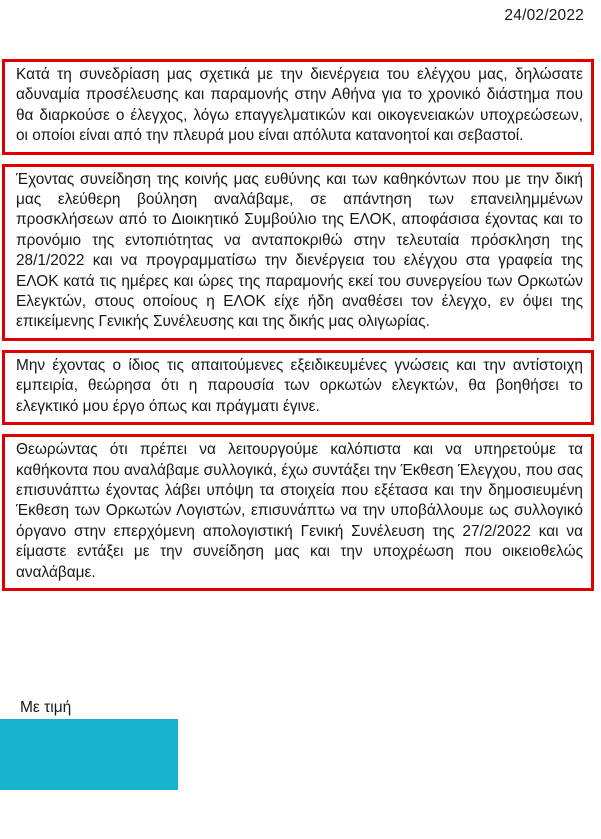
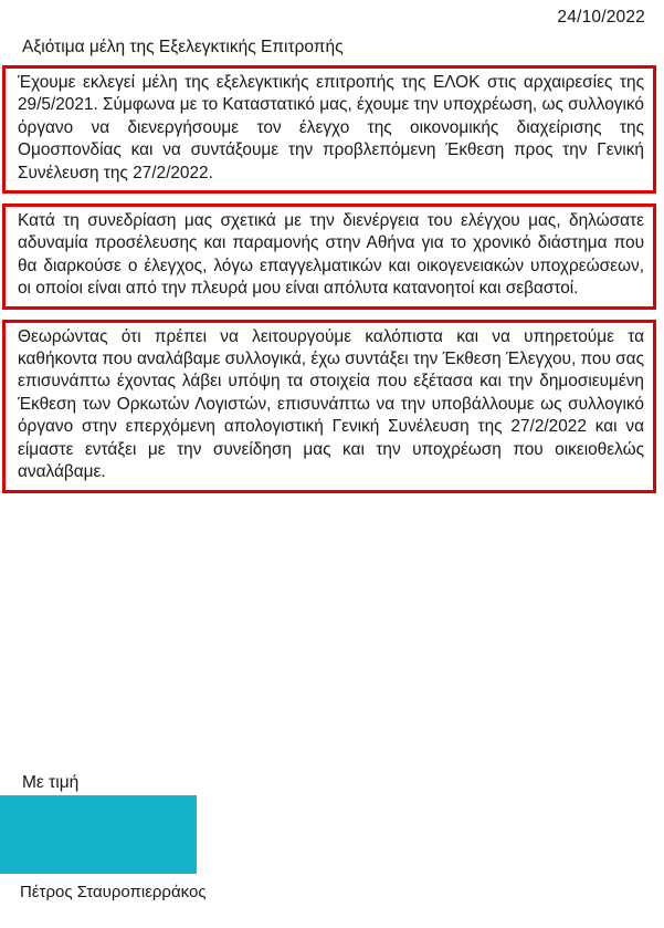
- 24/02/2022
+ 24/10/2022
+ Αξιότιμα μέλη της Εξελεγκτικής Επιτροπής
+ Έχουμε εκλεγεί μέλη της εξελεγκτικής επιτροπής της ΕΛΟΚ στις αρχαιρεσίες της 29/5/2021. Σύμφωνα με το Καταστατικό μας, έχουμε την υποχρέωση, ως συλλογικό όργανο να διενεργήσουμε τον έλεγχο της οικονομικής διαχείρισης της Ομοσπονδίας και να συντάξουμε την προβλεπόμενη Έκθεση προς την Γενική Συνέλευση της 27/2/2022.
  Κατά τη συνεδρίαση μας σχετικά με την διενέργεια του ελέγχου μας, δηλώσατε αδυναμία προσέλευσης και παραμονής στην Αθήνα για το χρονικό διάστημα που θα διαρκούσε ο έλεγχος, λόγω επαγγελματικών και οικογενειακών υποχρεώσεων, οι οποίοι είναι από την πλευρά μου είναι απόλυτα κατανοητοί και σεβαστοί.
- Έχοντας συνείδηση της κοινής μας ευθύνης και των καθηκόντων που με την δική μας ελεύθερη βούληση αναλάβαμε, σε απάντηση των επανειλημμένων προσκλήσεων από το Διοικητικό Συμβούλιο της ΕΛΟΚ, αποφάσισα έχοντας και το προνόμιο της εντοπιότητας να ανταποκριθώ στην τελευταία πρόσκληση της 28/1/2022 και να προγραμματίσω την διενέργεια του ελέγχου στα γραφεία της ΕΛΟΚ κατά τις ημέρες και ώρες της παραμονής εκεί του συνεργείου των Ορκωτών Ελεγκτών, στους οποίους η ΕΛΟΚ είχε ήδη αναθέσει τον έλεγχο, εν όψει της επικείμενης Γενικής Συνέλευσης και της δικής μας ολιγωρίας.
- Μην έχοντας ο ίδιος τις απαιτούμενες εξειδικευμένες γνώσεις και την αντίστοιχη εμπειρία, θεώρησα ότι η παρουσία των ορκωτών ελεγκτών, θα βοηθήσει το ελεγκτικό μου έργο όπως και πράγματι έγινε.
  Θεωρώντας ότι πρέπει να λειτουργούμε καλόπιστα και να υπηρετούμε τα καθήκοντα που αναλάβαμε συλλογικά, έχω συντάξει την Έκθεση Έλεγχου, που σας επισυνάπτω έχοντας λάβει υπόψη τα στοιχεία που εξέτασα και την δημοσιευμένη Έκθεση των Ορκωτών Λογιστών, επισυνάπτω να την υποβάλλουμε ως συλλογικό όργανο στην επερχόμενη απολογιστική Γενική Συνέλευση της 27/2/2022 και να είμαστε εντάξει με την συνείδηση μας και την υποχρέωση που οικειοθελώς αναλάβαμε.
  Με τιμή
+ Πέτρος Σταυροπιερράκος
